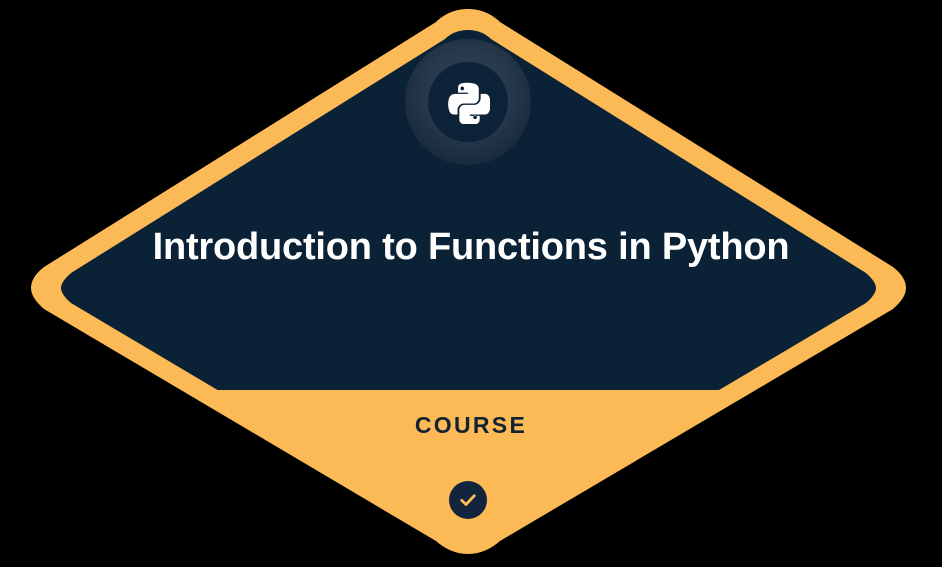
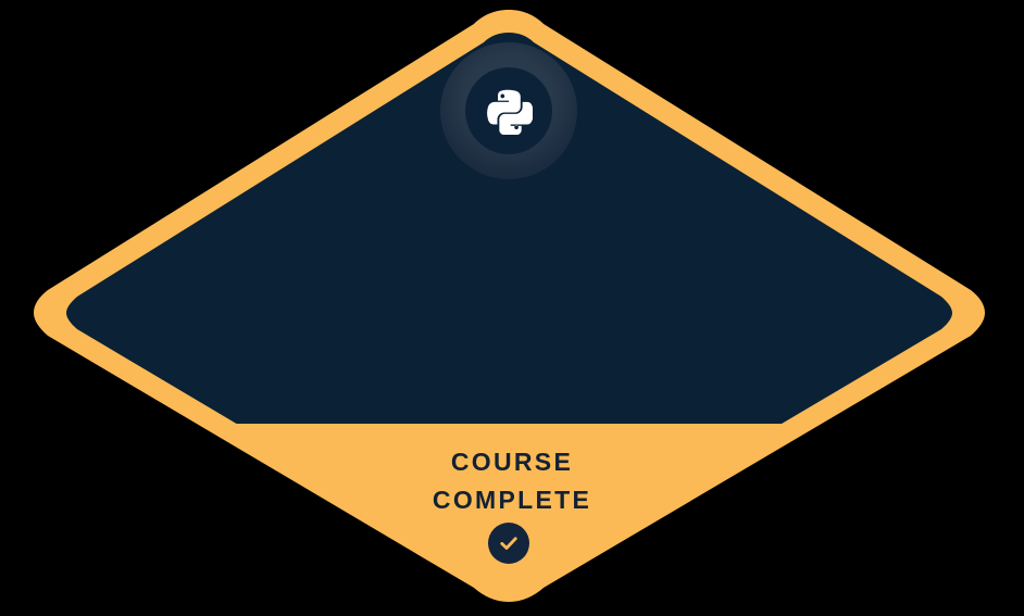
- Introduction to Functions in Python
  COURSE
+ COMPLETE
